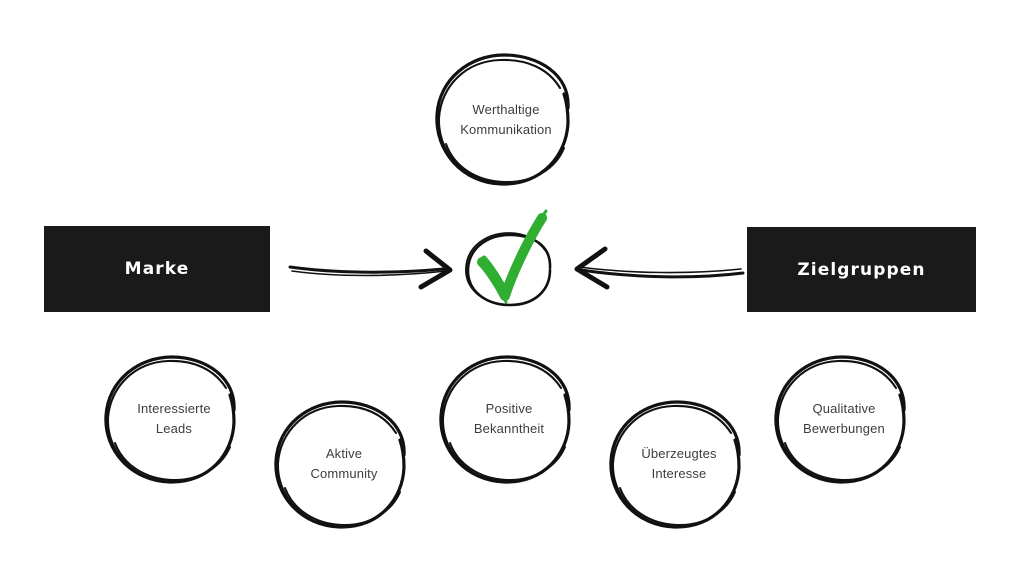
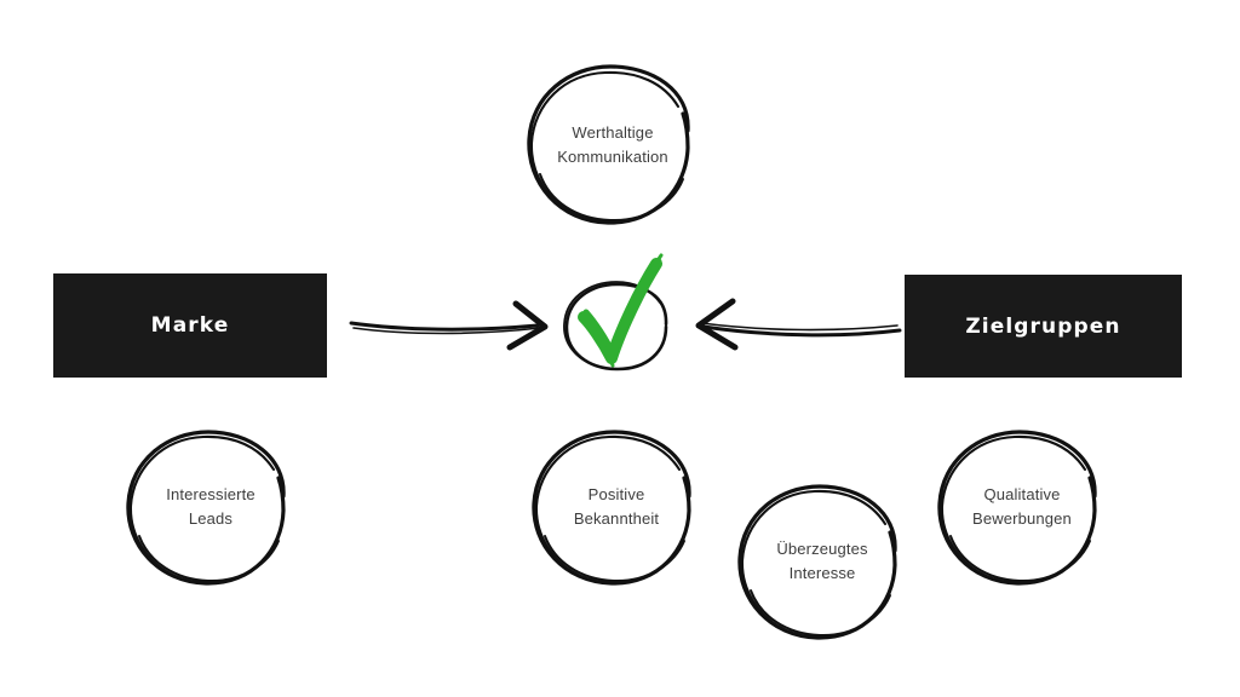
  Werthaltige Kommunikation
  Marke
  Zielgruppen
  Interessierte Leads
- Aktive Community
  Positive Bekanntheit
  Überzeugtes Interesse
  Qualitative Bewerbungen
